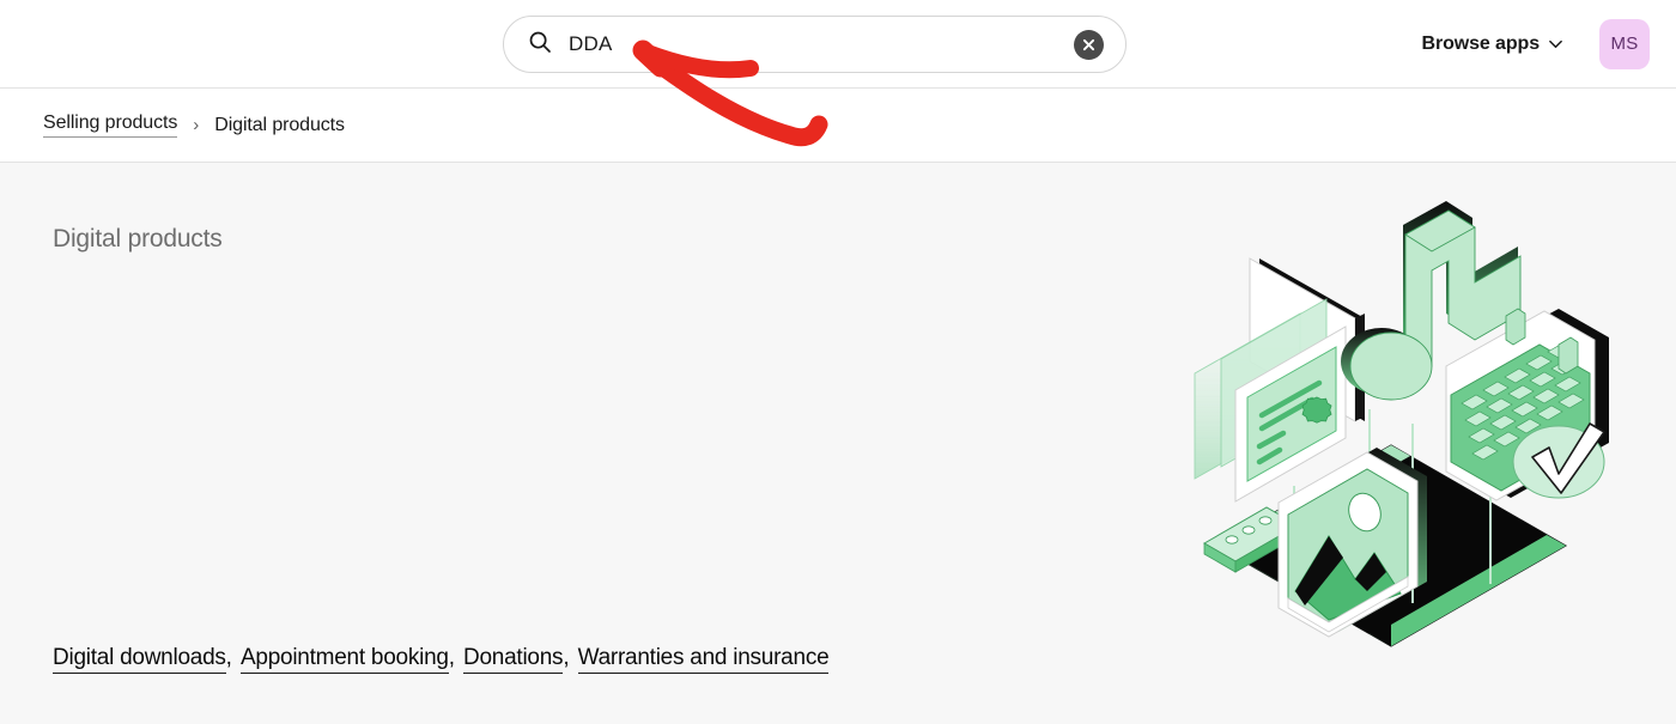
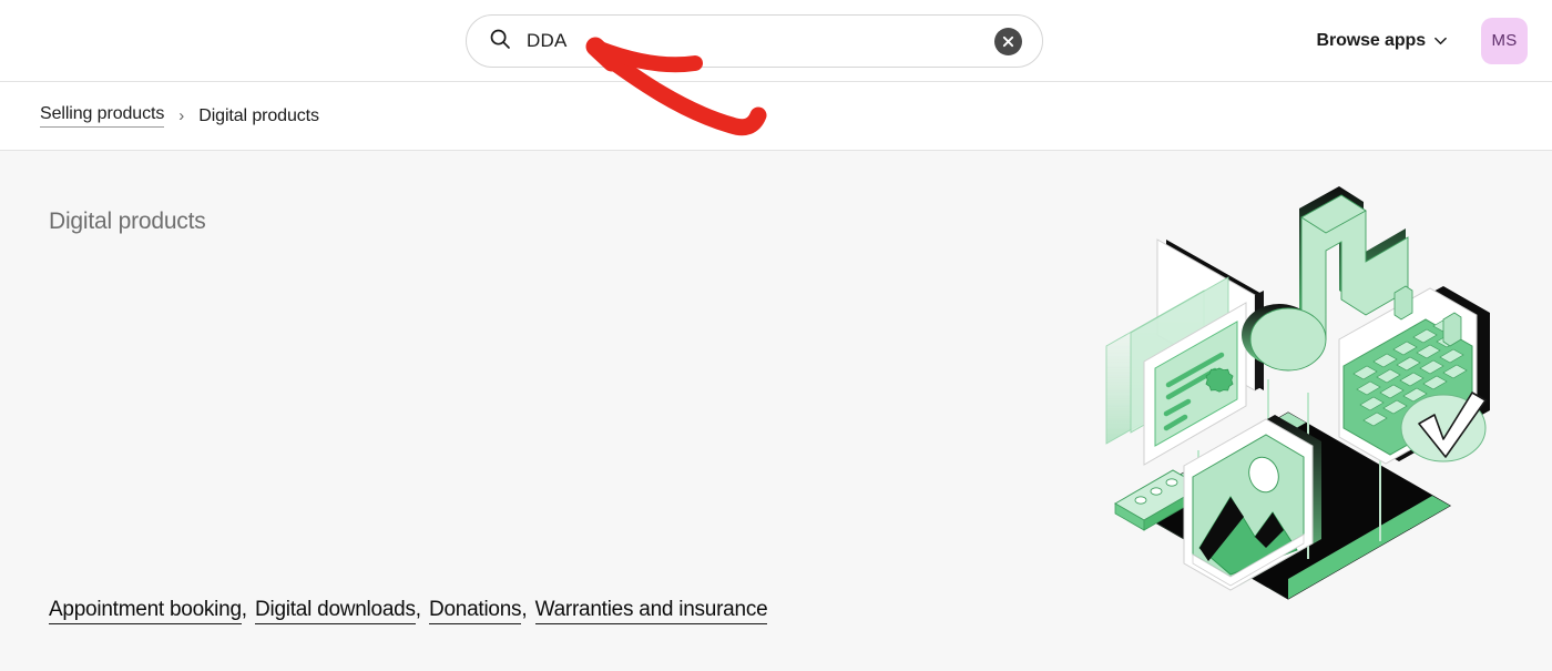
  DDA
  Browse apps
  MS
  Selling products
  ›
  Digital products
  Digital products
- Digital downloads
+ Appointment booking
  ,
- Appointment booking
+ Digital downloads
  ,
  Donations
  ,
  Warranties and insurance
